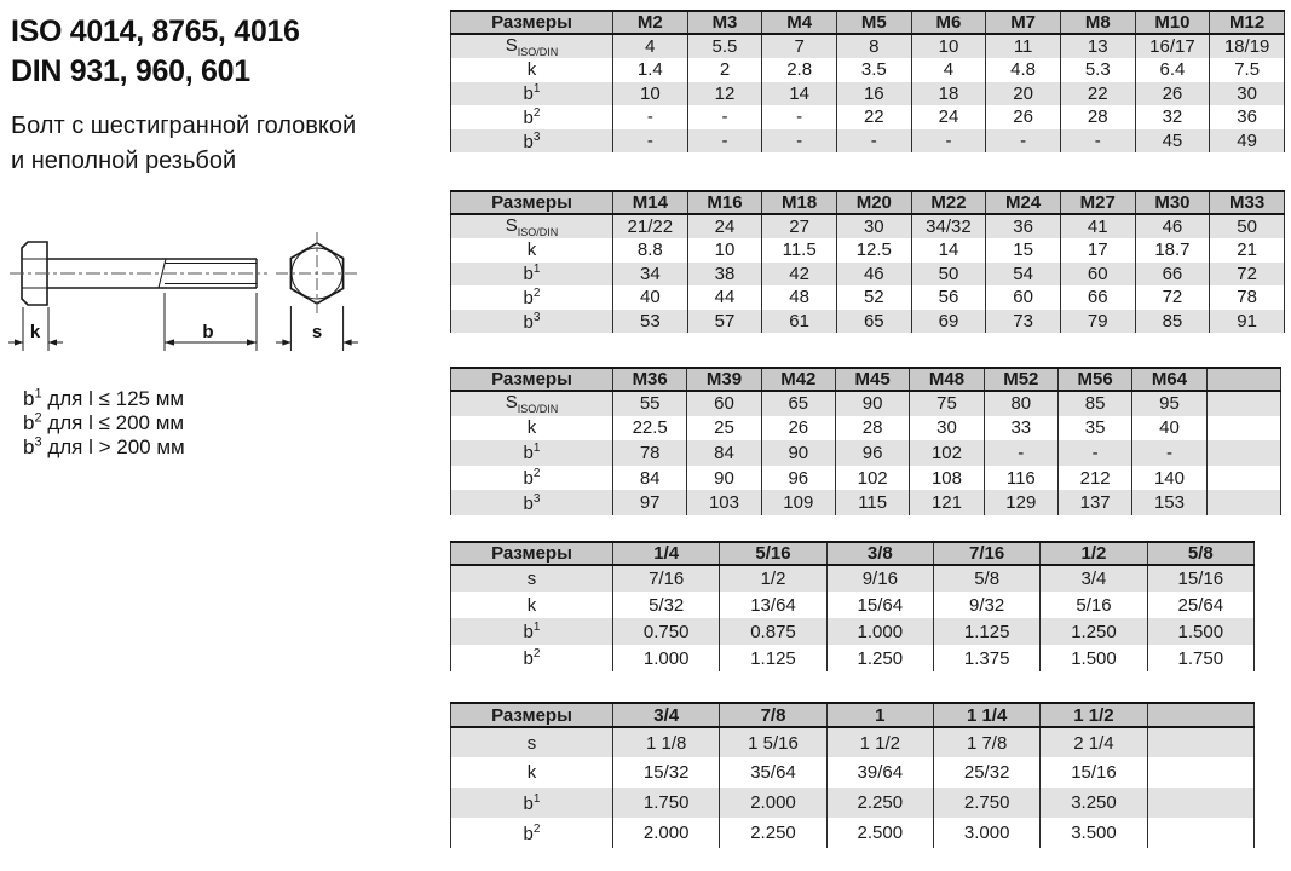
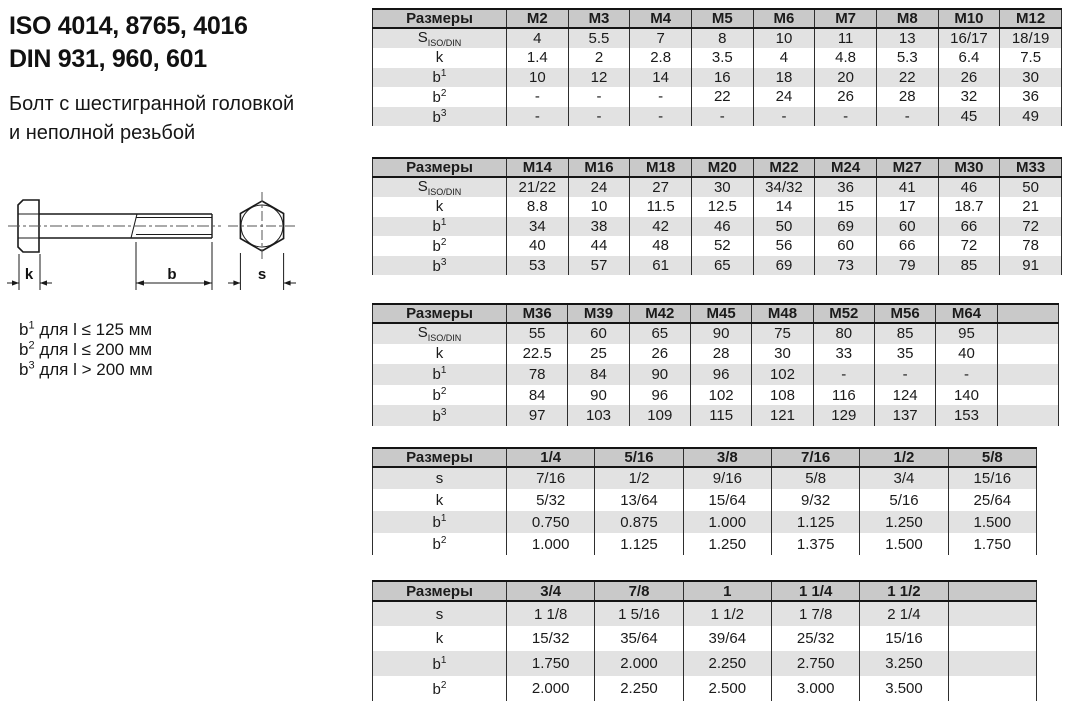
  ISO 4014, 8765, 4016
  DIN 931, 960, 601
  Болт с шестигранной головкой
  и неполной резьбой
  k
  b
  s
  b1 для l ≤ 125 мм
  b2 для l ≤ 200 мм
  b3 для l > 200 мм
  Размеры	M2	M3	M4	M5	M6	M7	M8	M10	M12
  SISO/DIN	4	5.5	7	8	10	11	13	16/17	18/19
  k	1.4	2	2.8	3.5	4	4.8	5.3	6.4	7.5
  b1	10	12	14	16	18	20	22	26	30
  b2	-	-	-	22	24	26	28	32	36
  b3	-	-	-	-	-	-	-	45	49
  Размеры	M14	M16	M18	M20	M22	M24	M27	M30	M33
  SISO/DIN	21/22	24	27	30	34/32	36	41	46	50
  k	8.8	10	11.5	12.5	14	15	17	18.7	21
- b1	34	38	42	46	50	54	60	66	72
+ b1	34	38	42	46	50	69	60	66	72
  b2	40	44	48	52	56	60	66	72	78
  b3	53	57	61	65	69	73	79	85	91
  Размеры	M36	M39	M42	M45	M48	M52	M56	M64
  SISO/DIN	55	60	65	90	75	80	85	95
  k	22.5	25	26	28	30	33	35	40
  b1	78	84	90	96	102	-	-	-
- b2	84	90	96	102	108	116	212	140
+ b2	84	90	96	102	108	116	124	140
  b3	97	103	109	115	121	129	137	153
  Размеры	1/4	5/16	3/8	7/16	1/2	5/8
  s	7/16	1/2	9/16	5/8	3/4	15/16
  k	5/32	13/64	15/64	9/32	5/16	25/64
  b1	0.750	0.875	1.000	1.125	1.250	1.500
  b2	1.000	1.125	1.250	1.375	1.500	1.750
  Размеры	3/4	7/8	1	1 1/4	1 1/2
  s	1 1/8	1 5/16	1 1/2	1 7/8	2 1/4
  k	15/32	35/64	39/64	25/32	15/16
  b1	1.750	2.000	2.250	2.750	3.250
  b2	2.000	2.250	2.500	3.000	3.500
